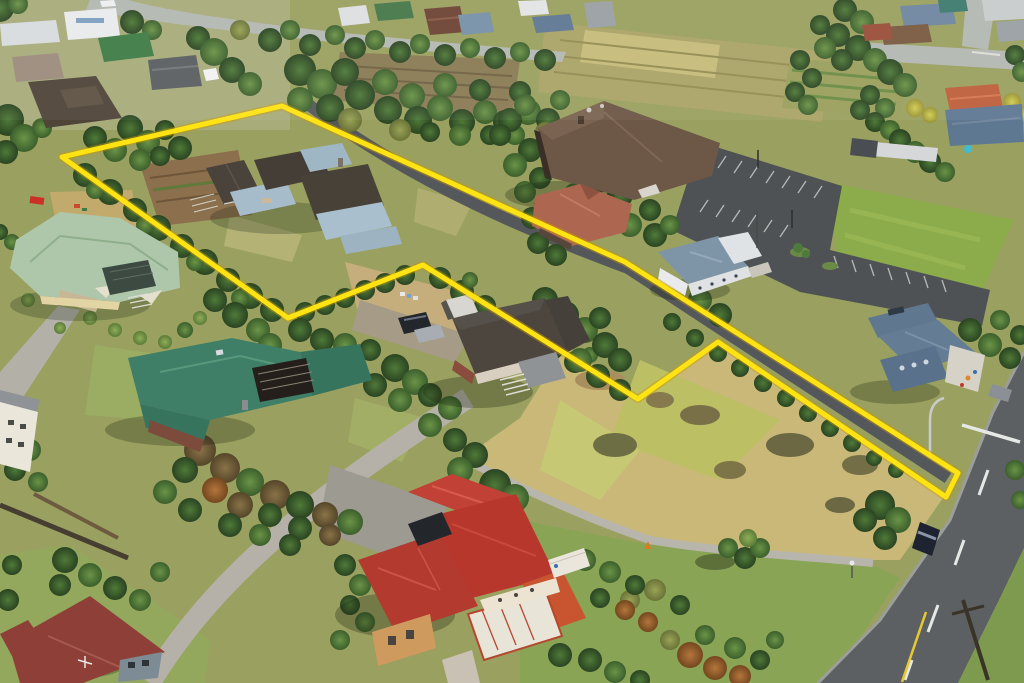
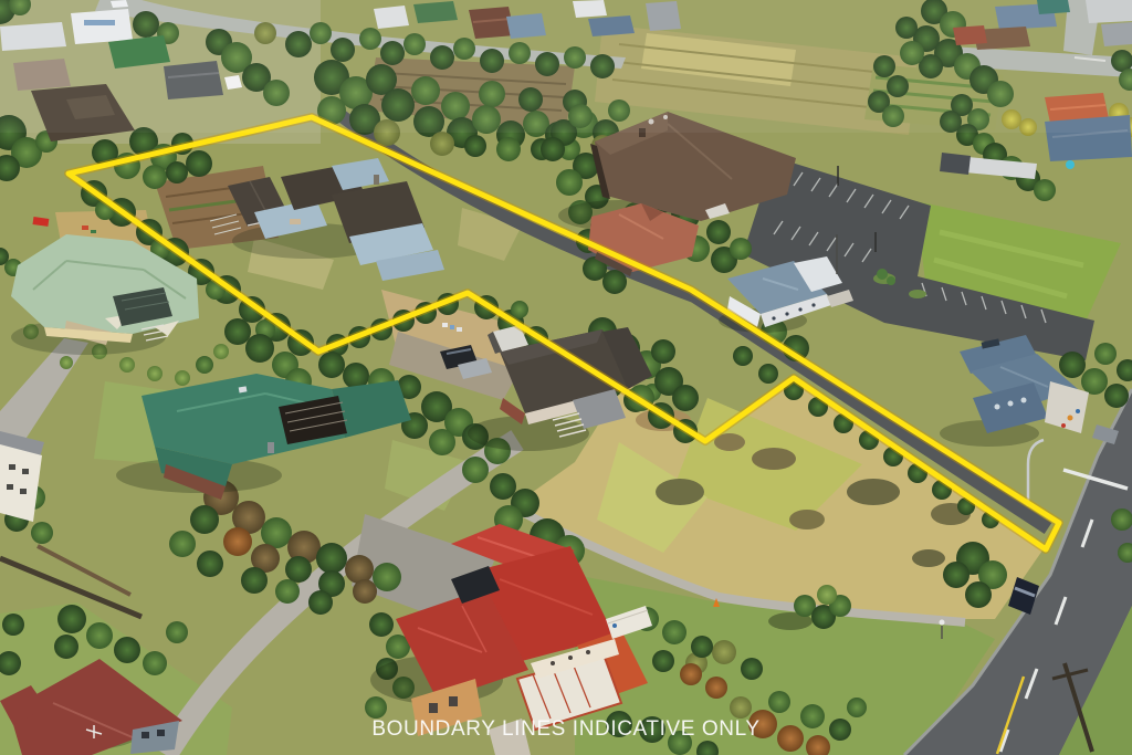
+ BOUNDARY LINES INDICATIVE ONLY
